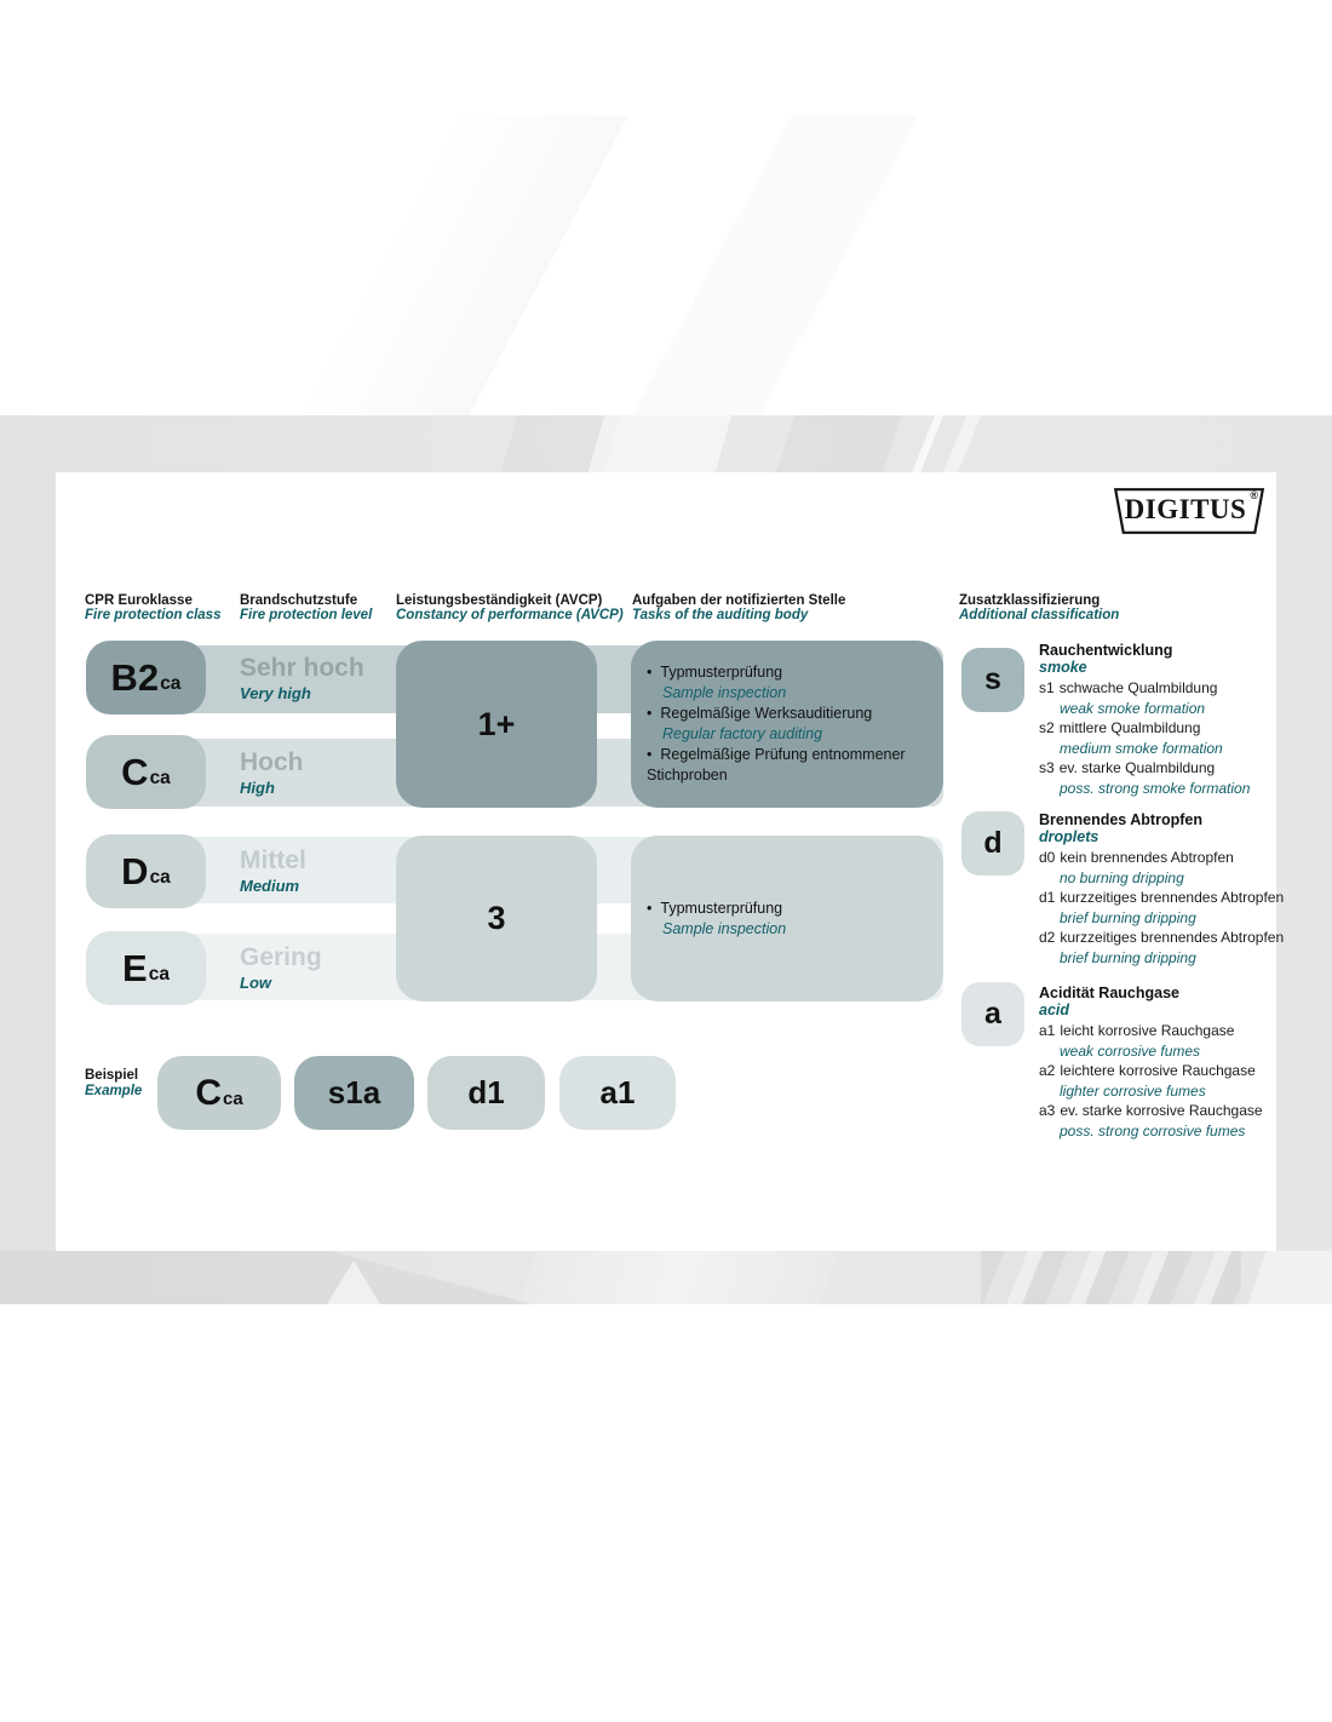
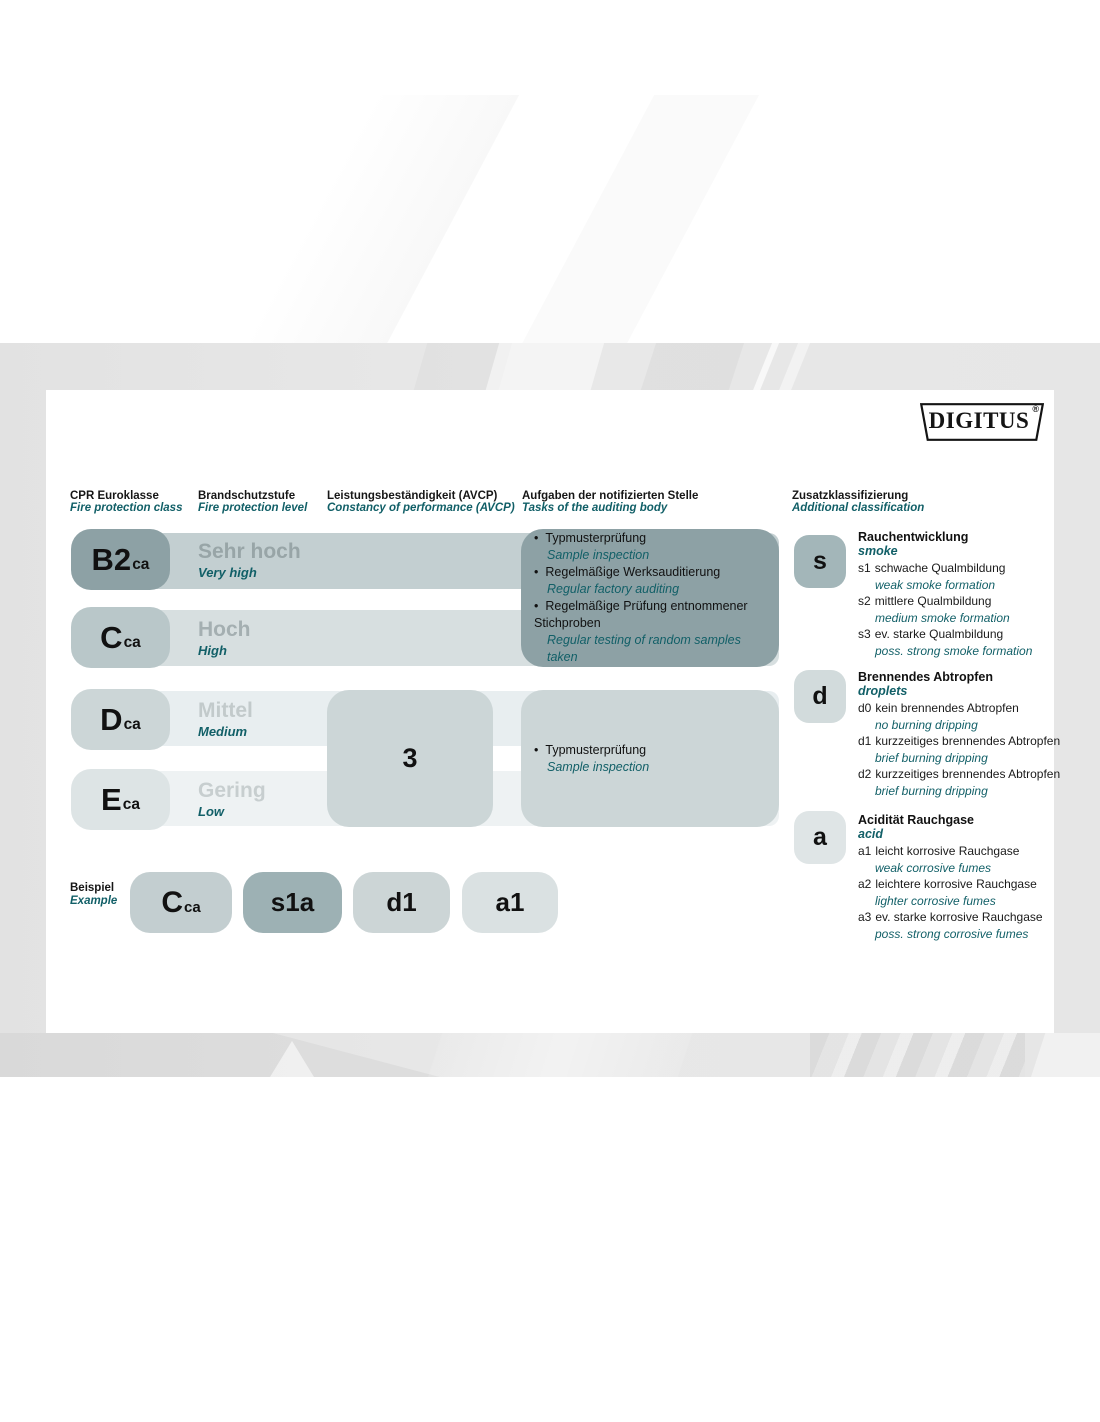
  DIGITUS
  ®
  CPR Euroklasse
  Fire protection class
  Brandschutzstufe
  Fire protection level
  Leistungsbeständigkeit (AVCP)
  Constancy of performance (AVCP)
  Aufgaben der notifizierten Stelle
  Tasks of the auditing body
  Zusatzklassifizierung
  Additional classification
  B2
  ca
  C
  ca
  D
  ca
  E
  ca
  Sehr hoch
  Very high
  Hoch
  High
  Mittel
  Medium
  Gering
  Low
- 1+
  3
  Typmusterprüfung
  Sample inspection
  Regelmäßige Werksauditierung
  Regular factory auditing
  Regelmäßige Prüfung entnommener Stichproben
+ Regular testing of random samples taken
  Typmusterprüfung
  Sample inspection
  s
  Rauchentwicklung
  smoke
  s1 schwache Qualmbildung
  weak smoke formation
  s2 mittlere Qualmbildung
  medium smoke formation
  s3 ev. starke Qualmbildung
  poss. strong smoke formation
  d
  Brennendes Abtropfen
  droplets
  d0 kein brennendes Abtropfen
  no burning dripping
  d1 kurzzeitiges brennendes Abtropfen
  brief burning dripping
  d2 kurzzeitiges brennendes Abtropfen
  brief burning dripping
  a
  Acidität Rauchgase
  acid
  a1 leicht korrosive Rauchgase
  weak corrosive fumes
  a2 leichtere korrosive Rauchgase
  lighter corrosive fumes
  a3 ev. starke korrosive Rauchgase
  poss. strong corrosive fumes
  Beispiel
  Example
  C
  ca
  s1a
  d1
  a1
